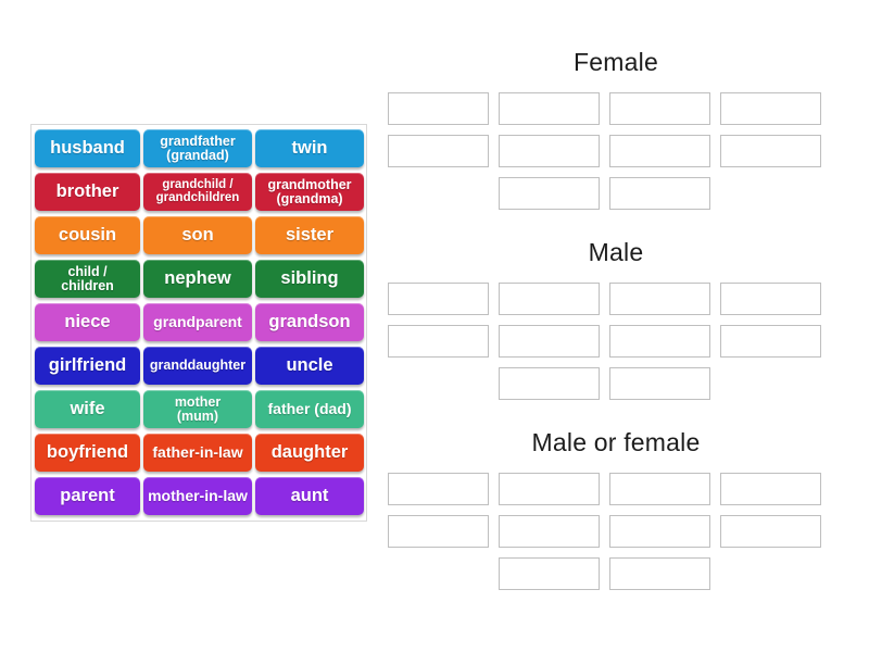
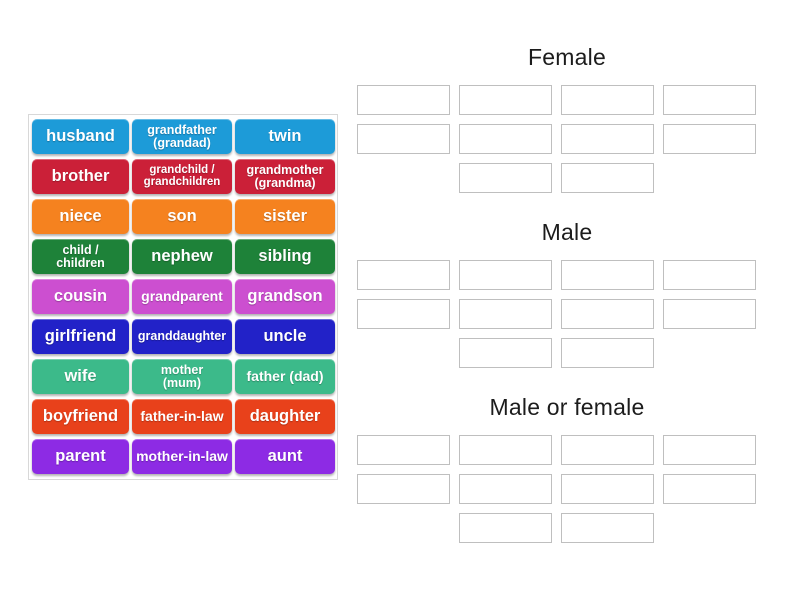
  husband
  grandfather
  (grandad)
  twin
  brother
  grandchild /
  grandchildren
  grandmother
  (grandma)
- cousin
+ niece
  son
  sister
  child /
  children
  nephew
  sibling
- niece
+ cousin
  grandparent
  grandson
  girlfriend
  granddaughter
  uncle
  wife
  mother
  (mum)
  father (dad)
  boyfriend
  father-in-law
  daughter
  parent
  mother-in-law
  aunt
  Female
  Male
  Male or female
